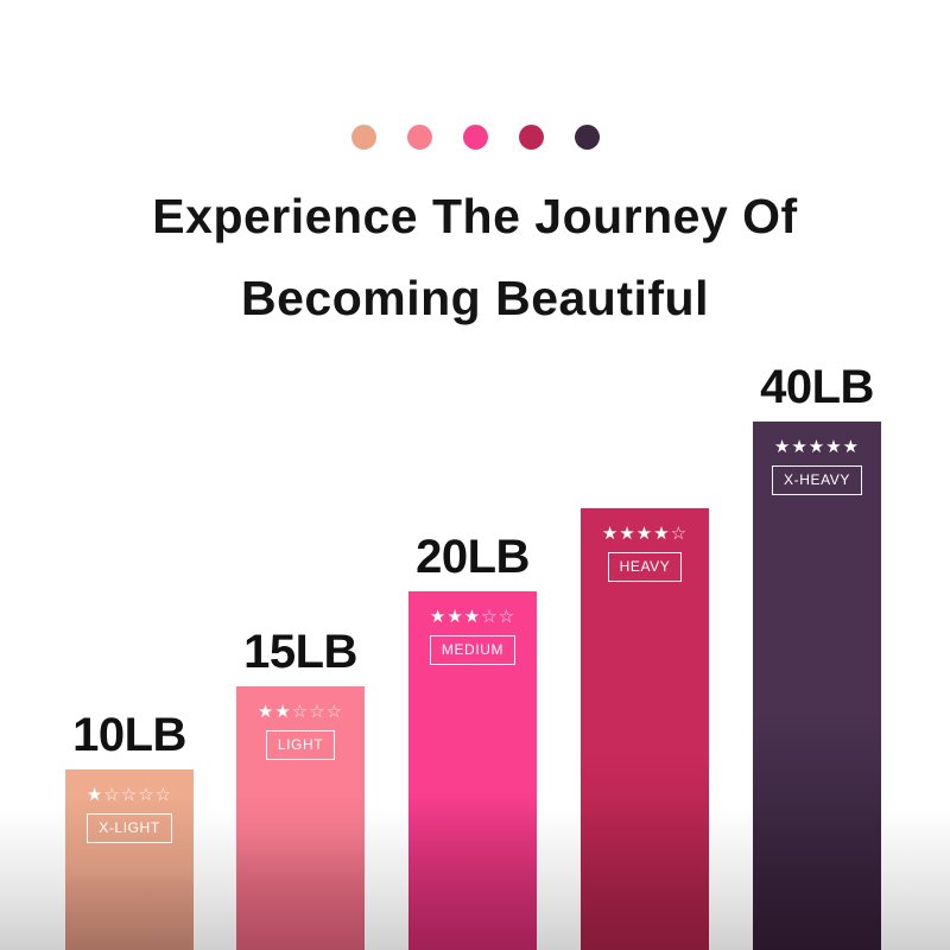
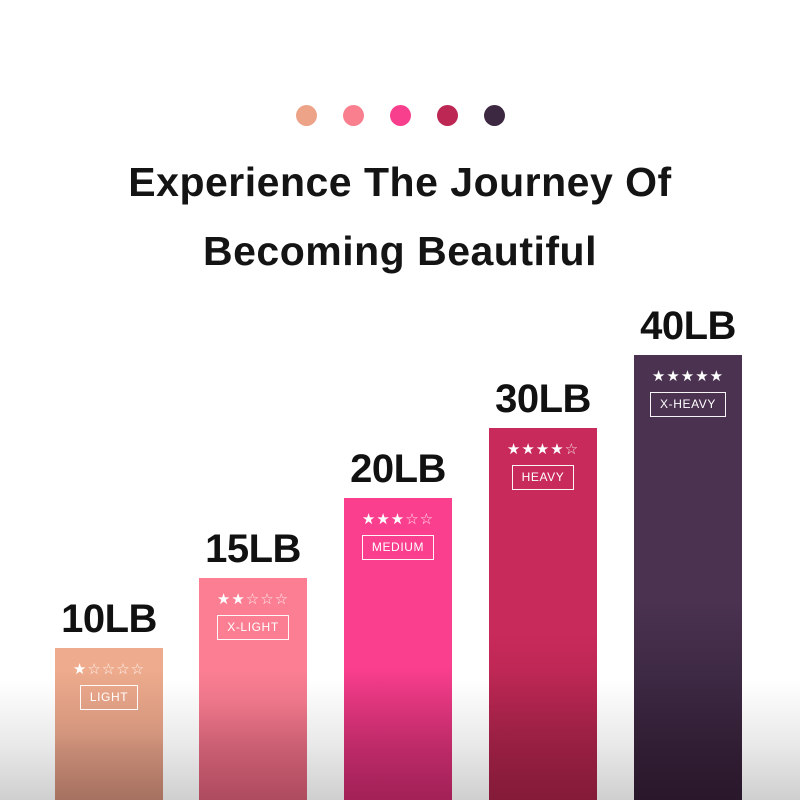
  Experience The Journey Of
  Becoming Beautiful
  10LB
  ★☆☆☆☆
- X-LIGHT
+ LIGHT
  15LB
  ★★☆☆☆
- LIGHT
+ X-LIGHT
  20LB
  ★★★☆☆
  MEDIUM
+ 30LB
  ★★★★☆
  HEAVY
  40LB
  ★★★★★
  X-HEAVY
